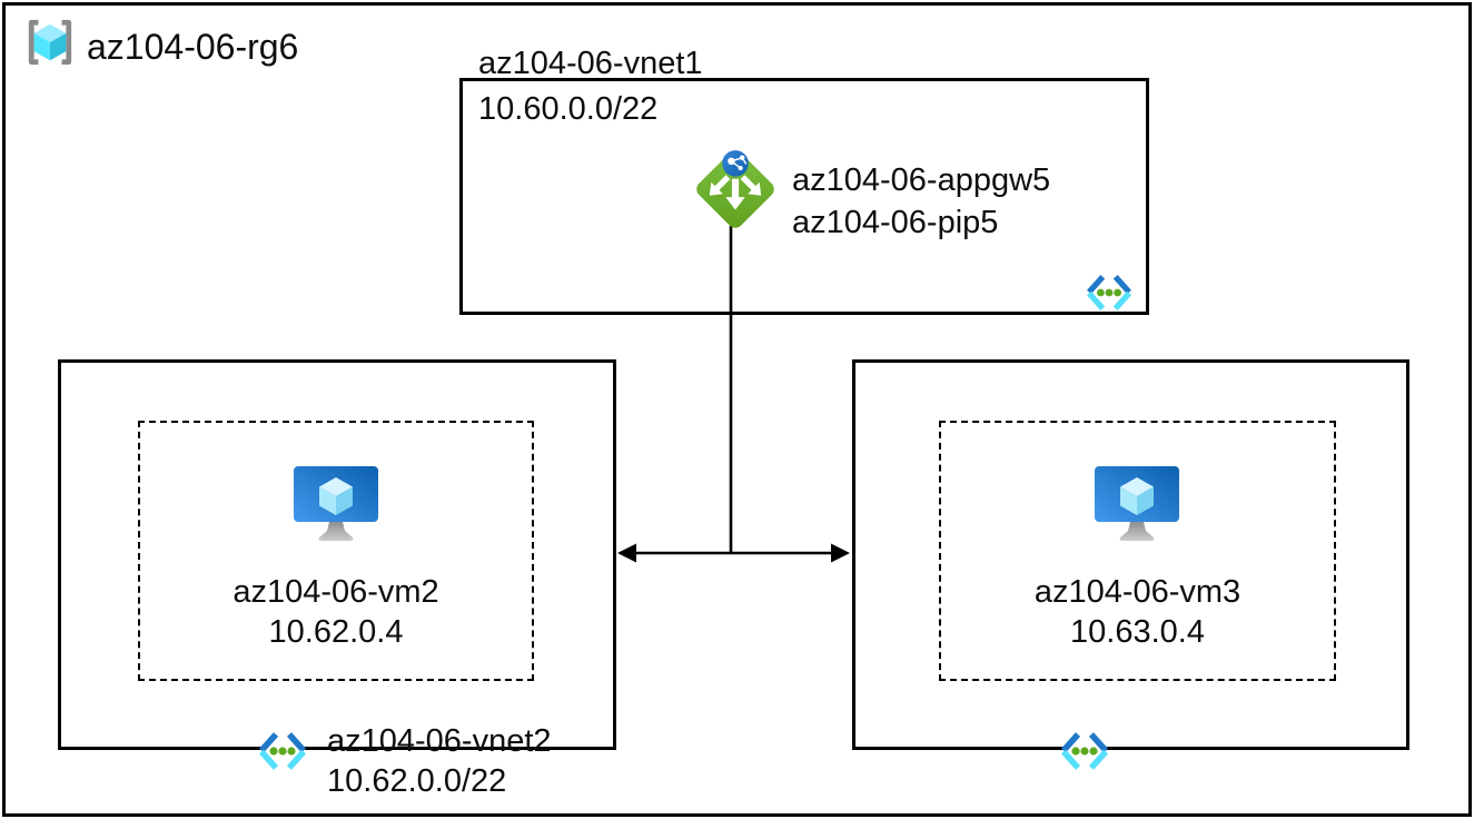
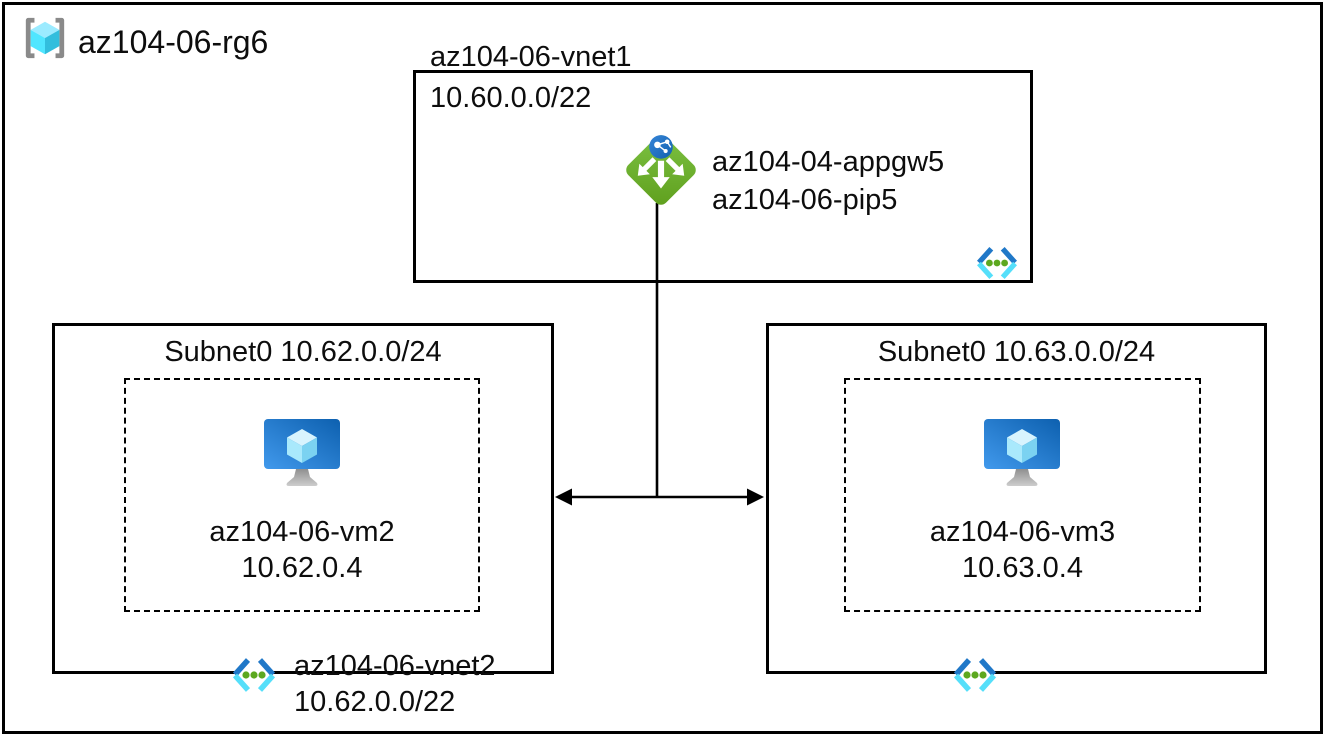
  az104-06-rg6
  az104-06-vnet1
  10.60.0.0/22
- az104-06-appgw5
+ az104-04-appgw5
  az104-06-pip5
+ Subnet0 10.62.0.0/24
  az104-06-vm2
  10.62.0.4
  az104-06-vnet2
  10.62.0.0/22
+ Subnet0 10.63.0.0/24
  az104-06-vm3
  10.63.0.4
